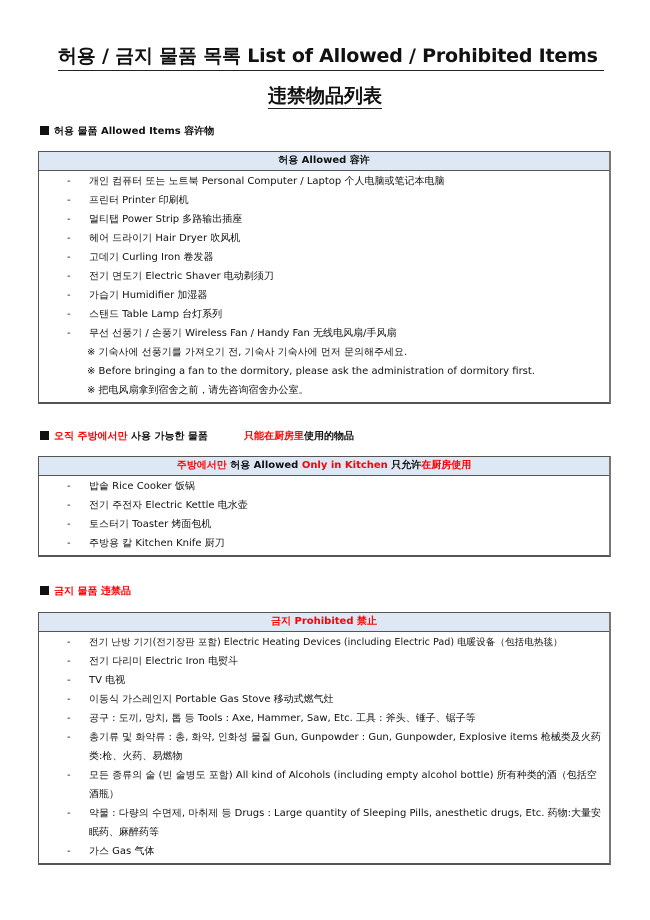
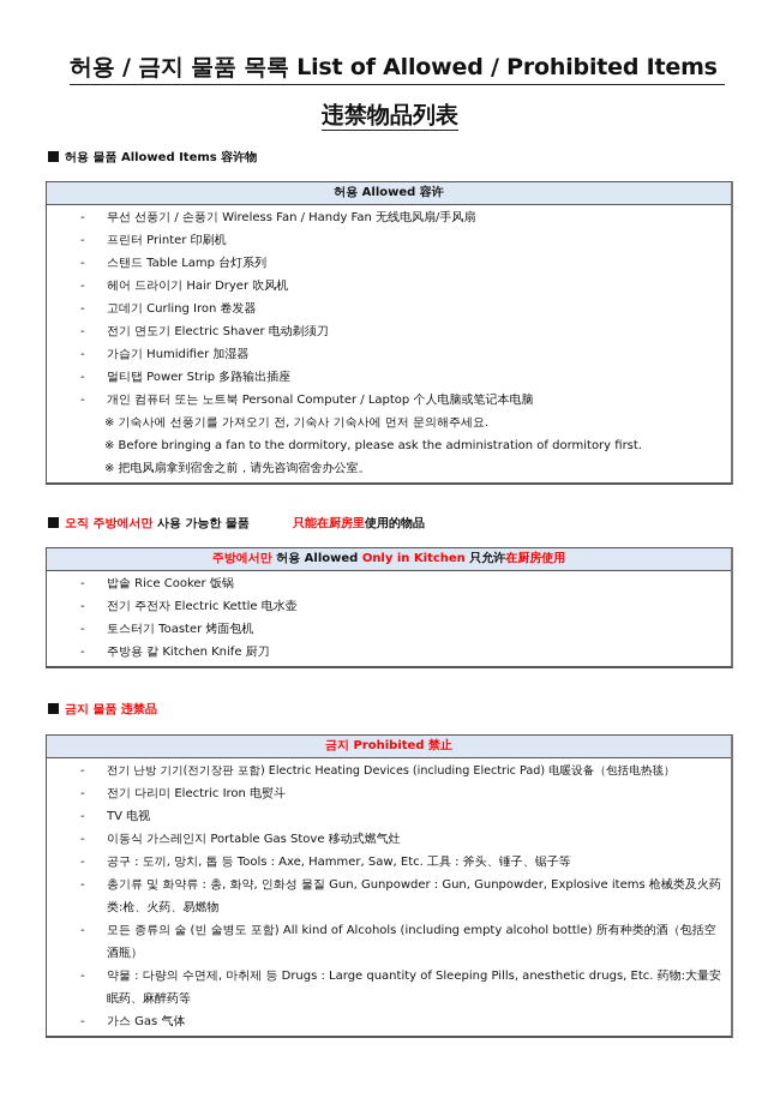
  허용 / 금지 물품 목록 List of Allowed / Prohibited Items
  违禁物品列表
  허용 물품 Allowed Items 容许物
  허용 Allowed 容许
  -
- 개인 컴퓨터 또는 노트북 Personal Computer / Laptop 个人电脑或笔记本电脑
+ 무선 선풍기 / 손풍기 Wireless Fan / Handy Fan 无线电风扇/手风扇
  -
  프린터 Printer 印刷机
  -
- 멀티탭 Power Strip 多路输出插座
+ 스탠드 Table Lamp 台灯系列
  -
  헤어 드라이기 Hair Dryer 吹风机
  -
  고데기 Curling Iron 卷发器
  -
  전기 면도기 Electric Shaver 电动剃须刀
  -
  가습기 Humidifier 加湿器
  -
- 스탠드 Table Lamp 台灯系列
+ 멀티탭 Power Strip 多路输出插座
  -
- 무선 선풍기 / 손풍기 Wireless Fan / Handy Fan 无线电风扇/手风扇
+ 개인 컴퓨터 또는 노트북 Personal Computer / Laptop 个人电脑或笔记本电脑
  ※ 기숙사에 선풍기를 가져오기 전, 기숙사 기숙사에 먼저 문의해주세요.
  ※ Before bringing a fan to the dormitory, please ask the administration of dormitory first.
  ※ 把电风扇拿到宿舍之前，请先咨询宿舍办公室。
  오직 주방에서만 사용 가능한 물품 只能在厨房里使用的物品
  주방에서만 허용 Allowed Only in Kitchen 只允许在厨房使用
  -
  밥솥 Rice Cooker 饭锅
  -
  전기 주전자 Electric Kettle 电水壶
  -
  토스터기 Toaster 烤面包机
  -
  주방용 칼 Kitchen Knife 厨刀
  금지 물품 违禁品
  금지 Prohibited 禁止
  -
  전기 난방 기기(전기장판 포함) Electric Heating Devices (including Electric Pad) 电暖设备（包括电热毯）
  -
  전기 다리미 Electric Iron 电熨斗
  -
  TV 电视
  -
  이동식 가스레인지 Portable Gas Stove 移动式燃气灶
  -
  공구 : 도끼, 망치, 톱 등 Tools : Axe, Hammer, Saw, Etc. 工具 : 斧头、锤子、锯子等
  -
  총기류 및 화약류 : 총, 화약, 인화성 물질 Gun, Gunpowder : Gun, Gunpowder, Explosive items 枪械类及火药类:枪、火药、易燃物
  -
  모든 종류의 술 (빈 술병도 포함) All kind of Alcohols (including empty alcohol bottle) 所有种类的酒（包括空酒瓶）
  -
  약물 : 다량의 수면제, 마취제 등 Drugs : Large quantity of Sleeping Pills, anesthetic drugs, Etc. 药物:大量安眠药、麻醉药等
  -
  가스 Gas 气体
